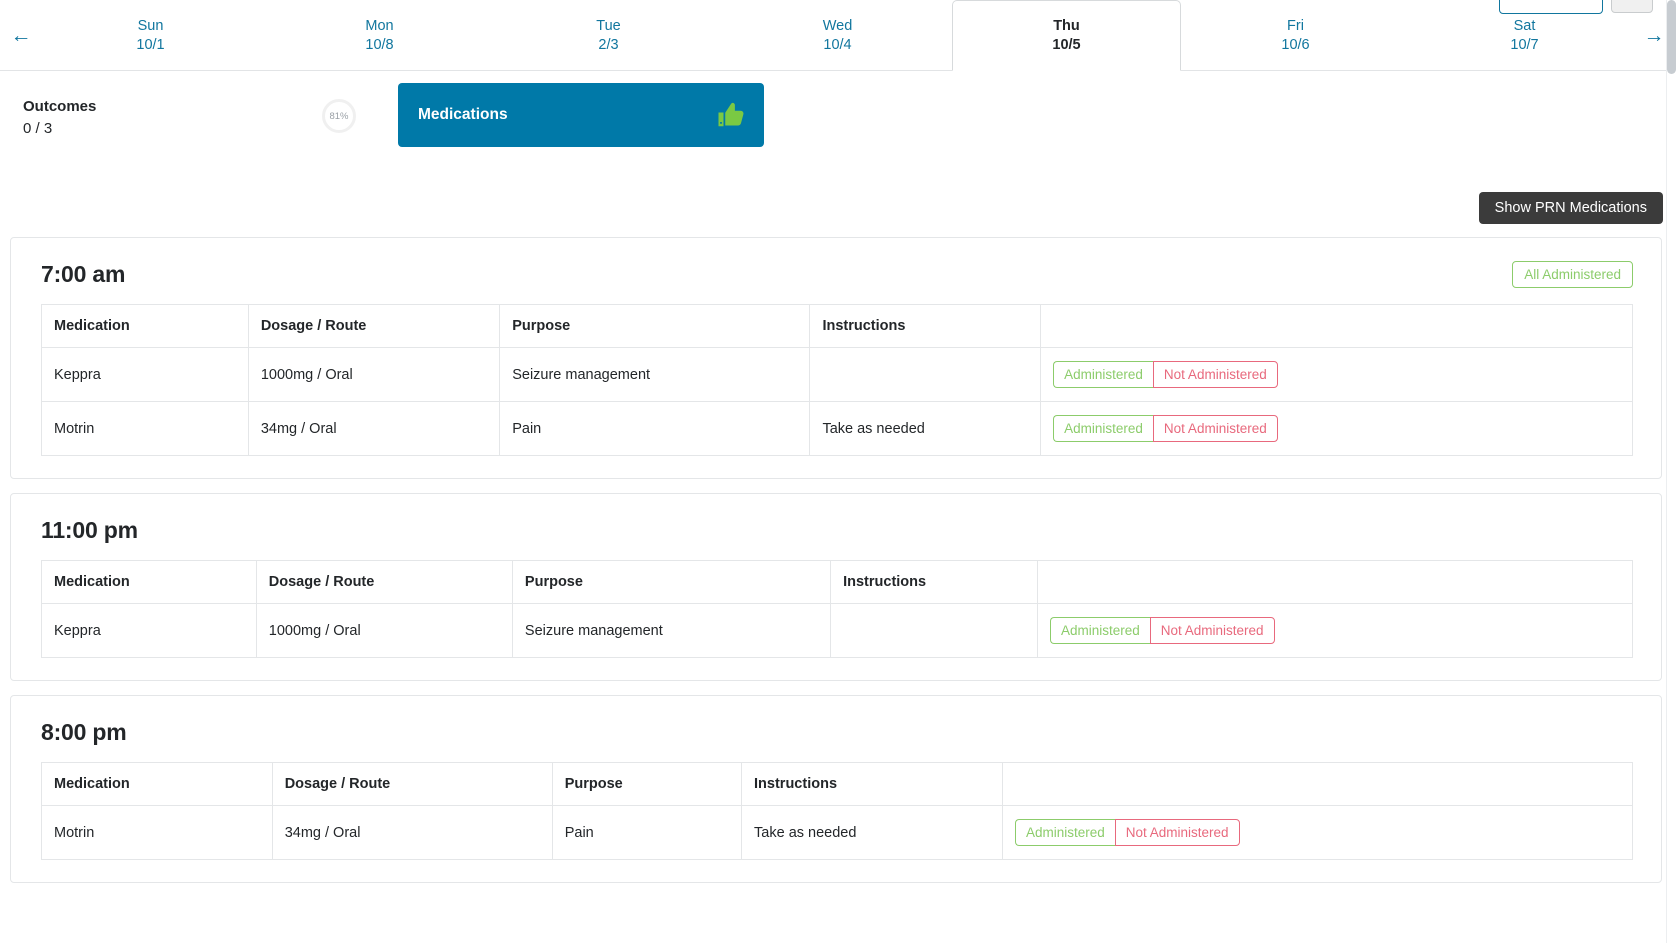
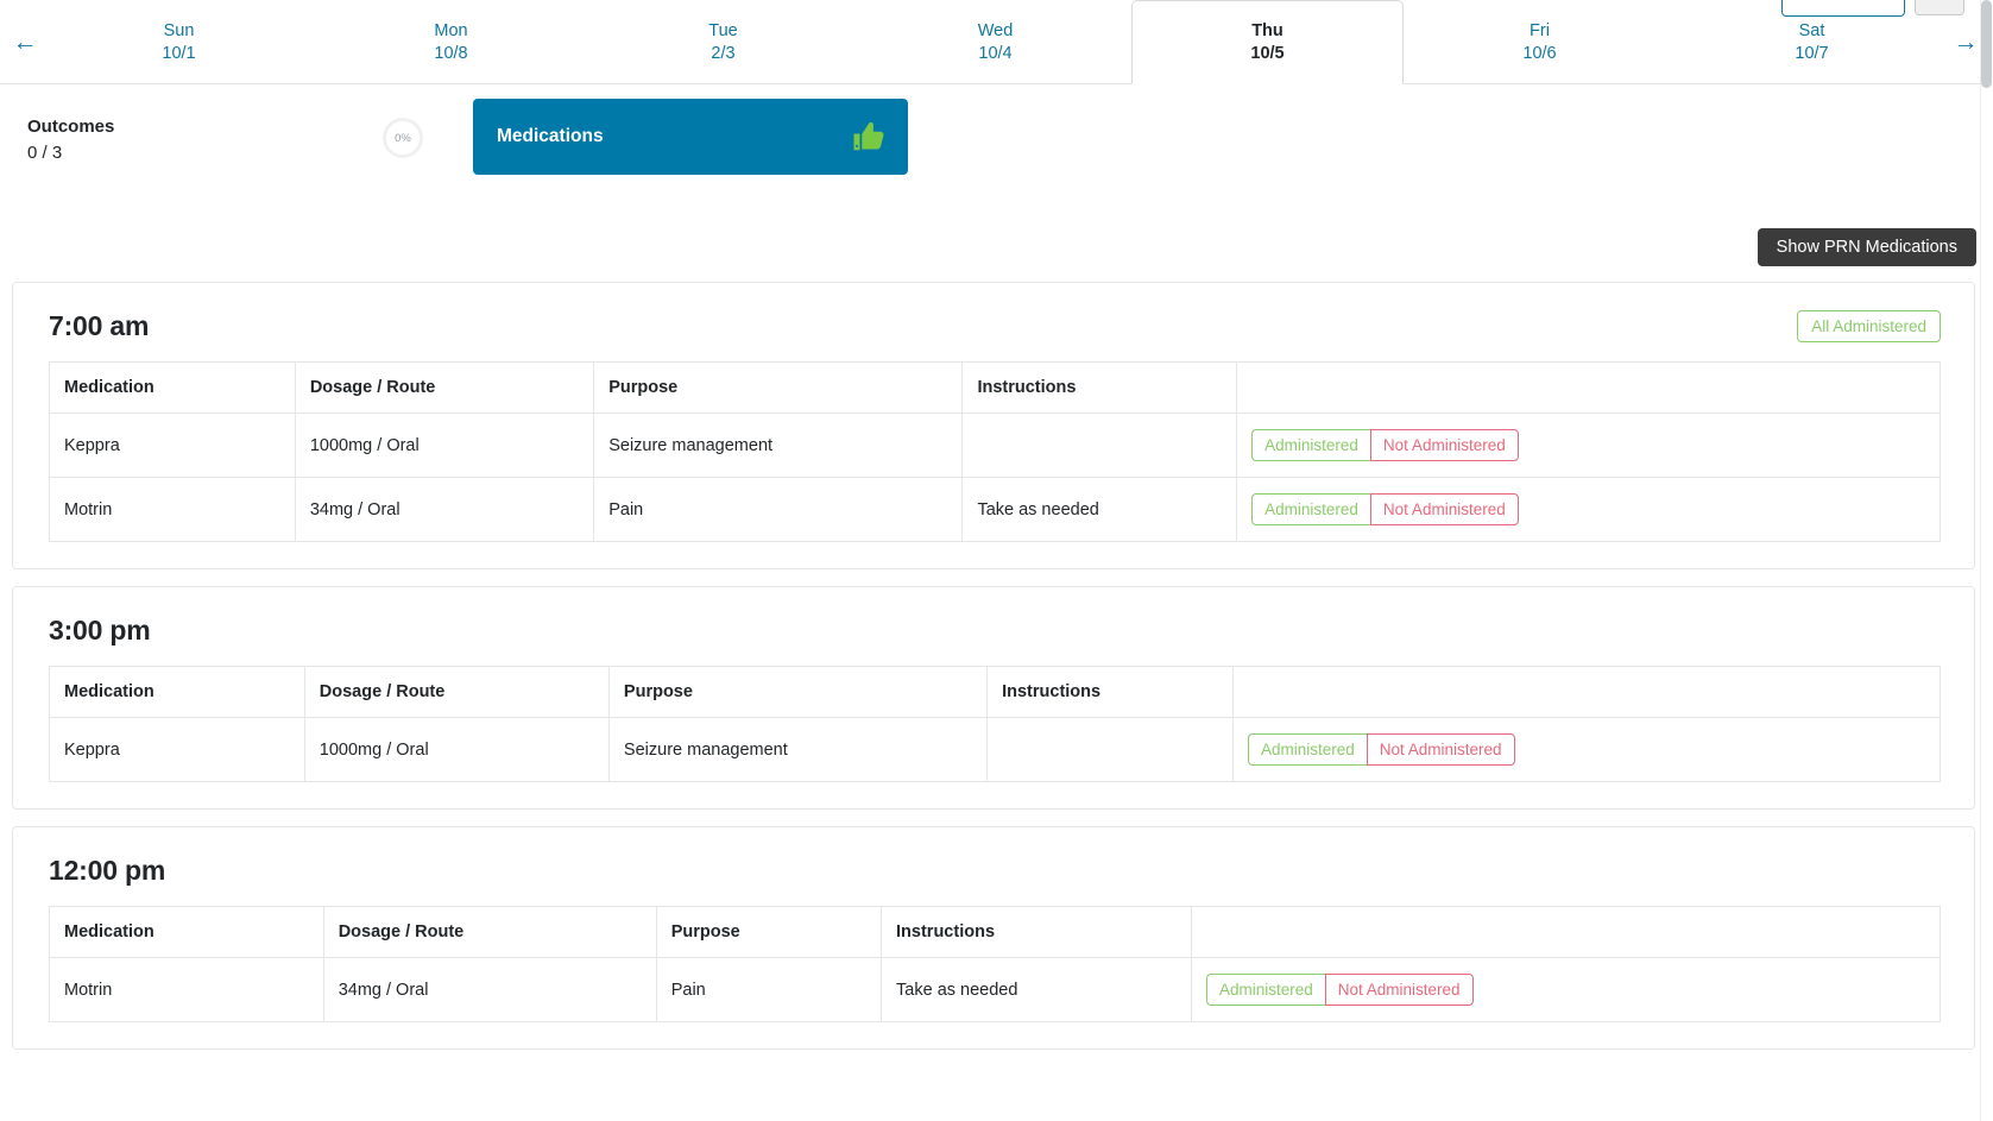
  ←
  Sun
  10/1
  Mon
  10/8
  Tue
  2/3
  Wed
  10/4
  Thu
  10/5
  Fri
  10/6
  Sat
  10/7
  →
  Outcomes
  0 / 3
- 81%
+ 0%
  Medications
  Show PRN Medications
  7:00 am
  All Administered
  Medication	Dosage / Route	Purpose	Instructions
  Keppra	1000mg / Oral	Seizure management		Administered Not Administered
  Motrin	34mg / Oral	Pain	Take as needed	Administered Not Administered
- 11:00 pm
+ 3:00 pm
  Medication	Dosage / Route	Purpose	Instructions
  Keppra	1000mg / Oral	Seizure management		Administered Not Administered
- 8:00 pm
+ 12:00 pm
  Medication	Dosage / Route	Purpose	Instructions
  Motrin	34mg / Oral	Pain	Take as needed	Administered Not Administered
